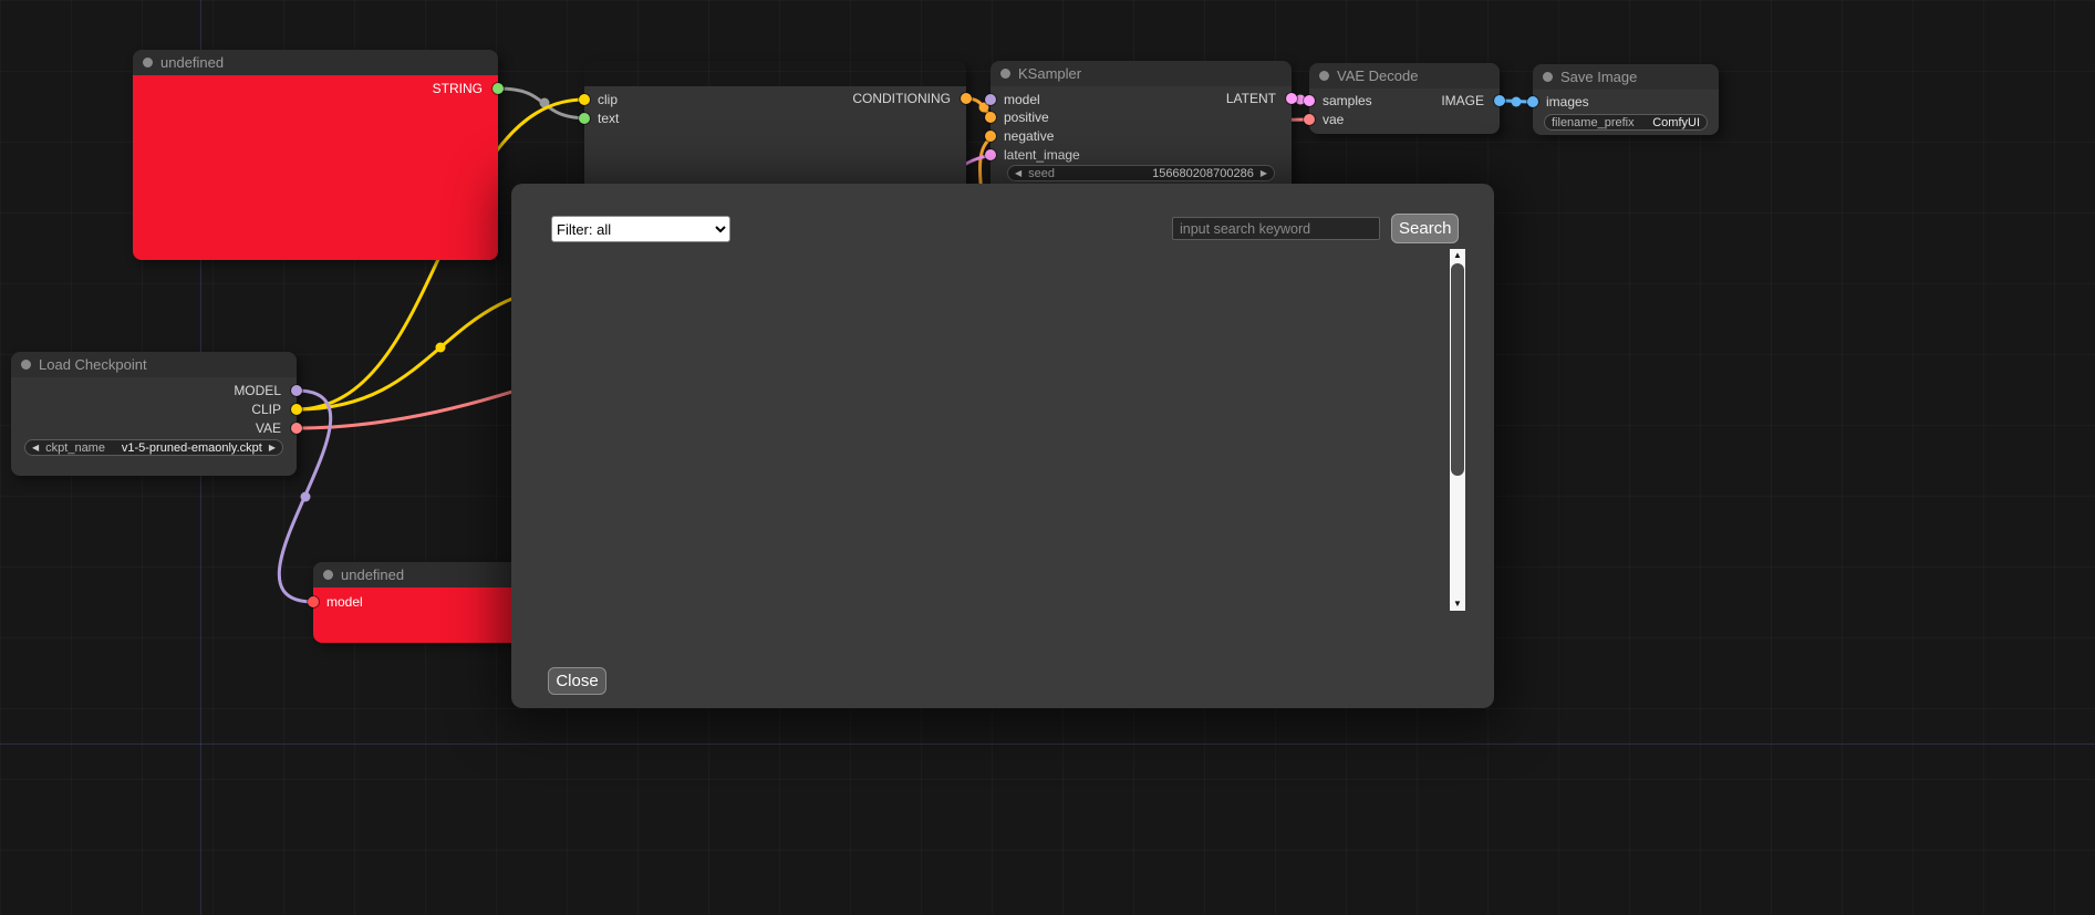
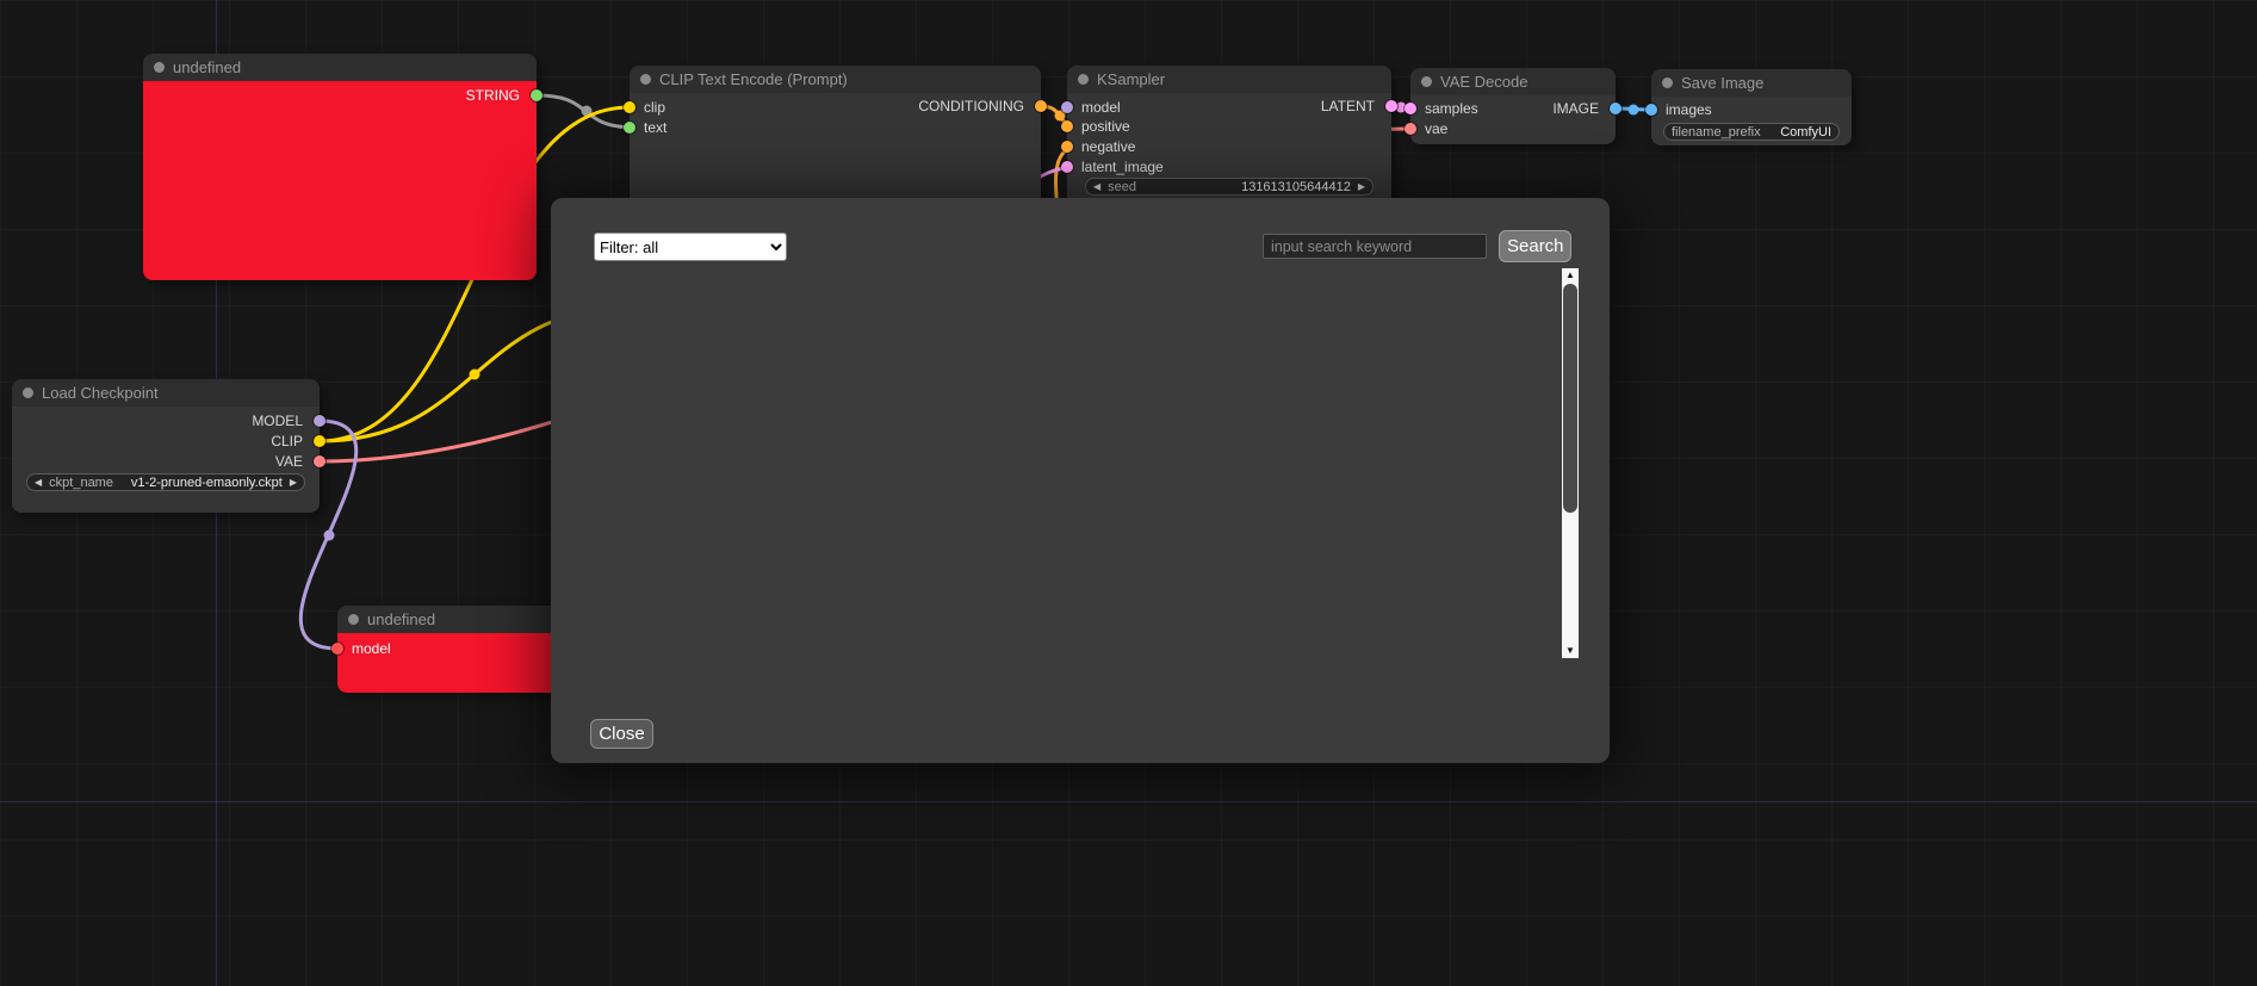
  undefined
  STRING
+ CLIP Text Encode (Prompt)
  clip
  text
  CONDITIONING
  KSampler
  model
  positive
  negative
  latent_image
  LATENT
  ◀
  seed
- 156680208700286
+ 131613105644412
  ▶
  VAE Decode
  samples
  vae
  IMAGE
  Save Image
  images
  filename_prefix
  ComfyUI
  Load Checkpoint
  MODEL
  CLIP
  VAE
  ◀
  ckpt_name
- v1-5-pruned-emaonly.ckpt
+ v1-2-pruned-emaonly.ckpt
  ▶
  undefined
  model
  Filter: all
  input search keyword
  Search
  ▲
  ▼
  Close
